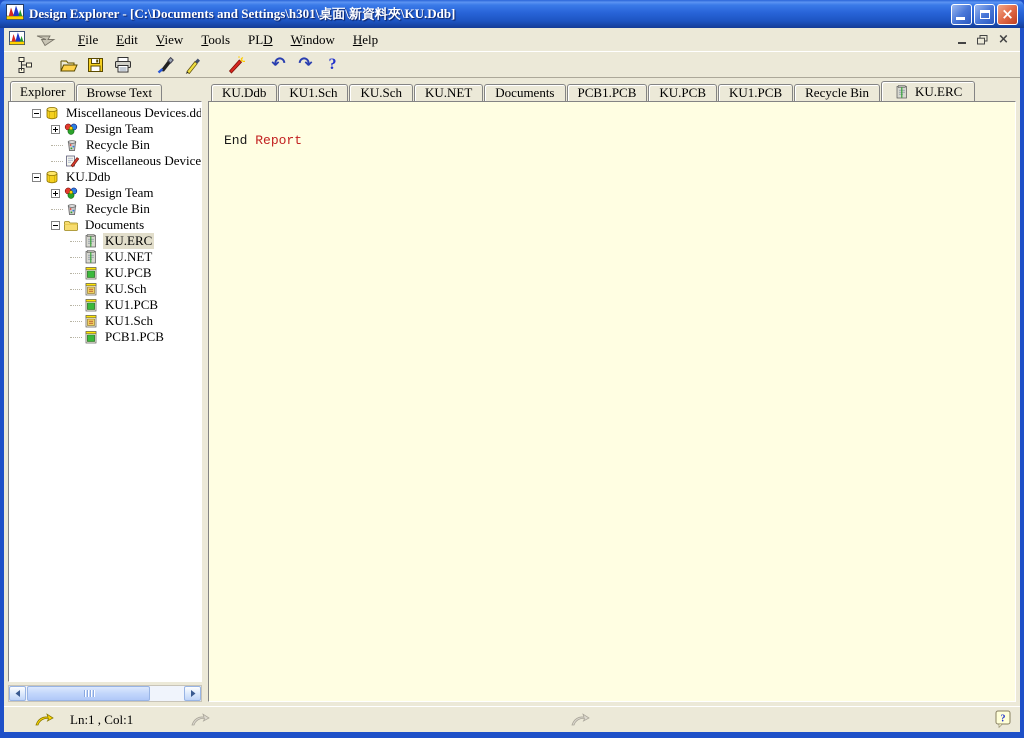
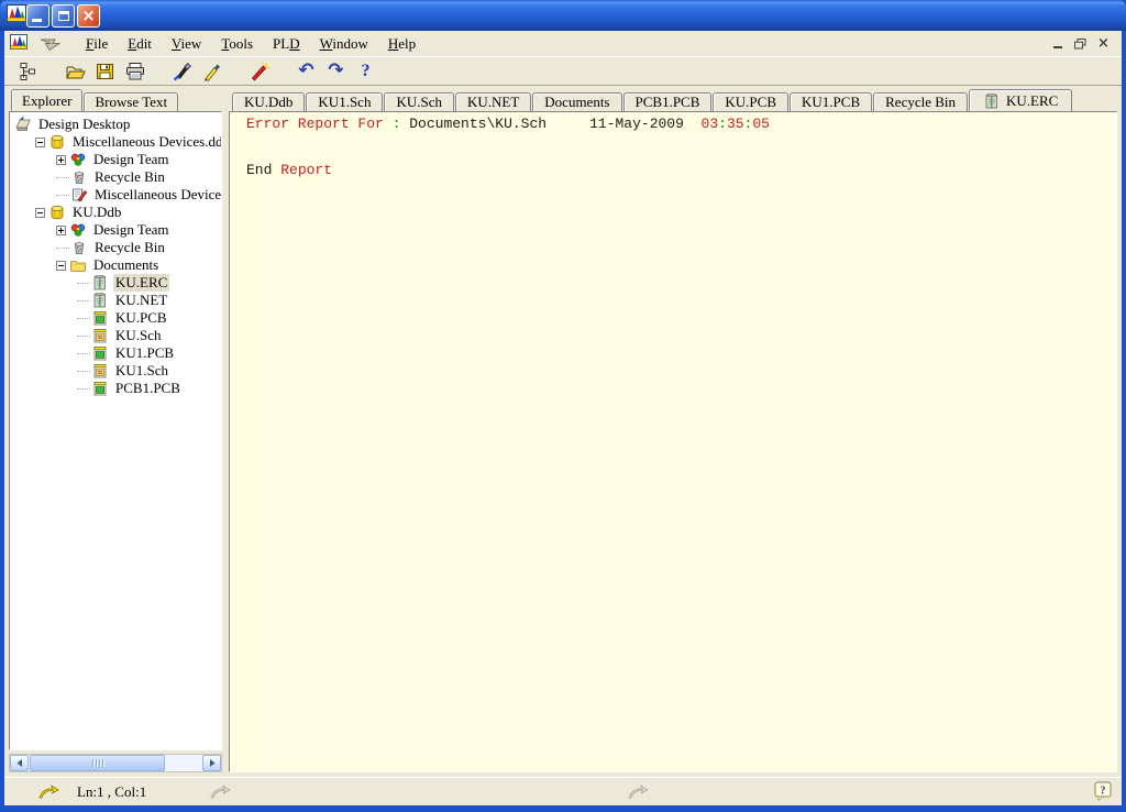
- Design Explorer - [C:\Documents and Settings\h301\桌面\新資料夾\KU.Ddb]
  ×
  File Edit View Tools PLD Window Help
  ×
  ↶
  ↷
  ?
  Explorer
  Browse Text
+ Design Desktop
  Miscellaneous Devices.dd
  Design Team
  Recycle Bin
  Miscellaneous Device
  KU.Ddb
  Design Team
  Recycle Bin
  Documents
  KU.ERC
  KU.NET
  KU.PCB
  KU.Sch
  KU1.PCB
  KU1.Sch
  PCB1.PCB
  KU.Ddb
  KU1.Sch
  KU.Sch
  KU.NET
  Documents
  PCB1.PCB
  KU.PCB
  KU1.PCB
  Recycle Bin
  KU.ERC
+ Error Report For : Documents\KU.Sch 11-May-2009 03:35:05
  End Report
  Ln:1 , Col:1
  ?
